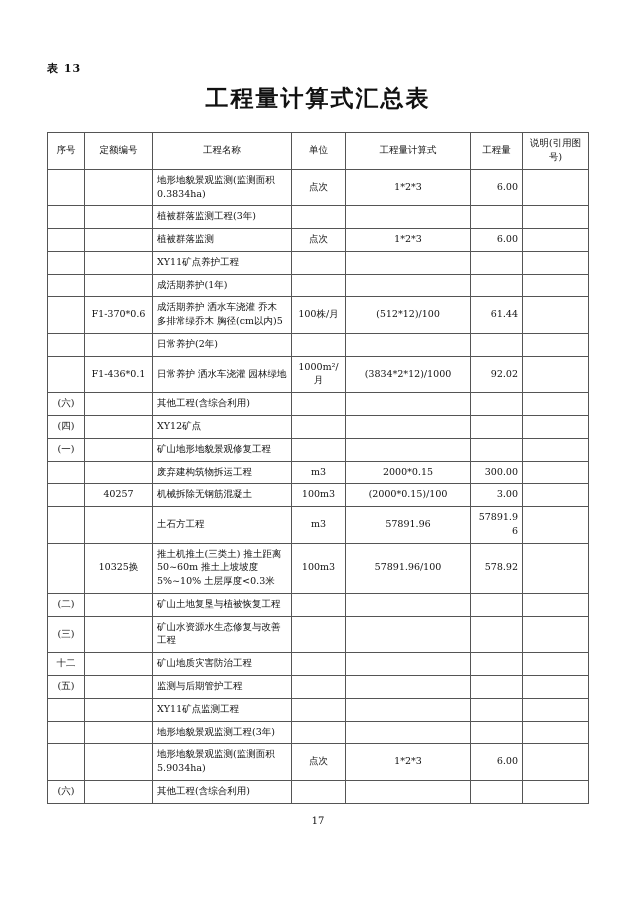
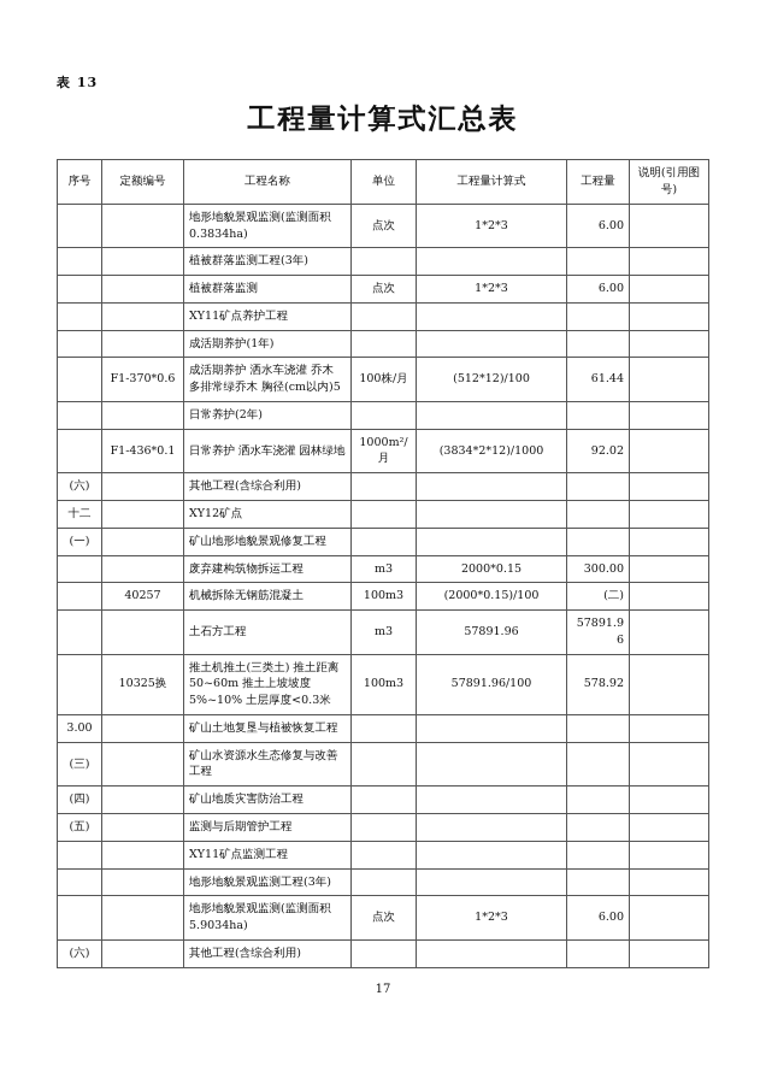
  表 13
  工程量计算式汇总表
  序号	定额编号	工程名称	单位	工程量计算式	工程量	说明(引用图号)
  		地形地貌景观监测(监测面积0.3834ha)	点次	1*2*3	6.00
  		植被群落监测工程(3年)
  		植被群落监测	点次	1*2*3	6.00
  		XY11矿点养护工程
  		成活期养护(1年)
  	F1-370*0.6	成活期养护 洒水车浇灌 乔木 多排常绿乔木 胸径(cm以内)5	100株/月	(512*12)/100	61.44
  		日常养护(2年)
  	F1-436*0.1	日常养护 洒水车浇灌 园林绿地	1000m²/月	(3834*2*12)/1000	92.02
  (六)		其他工程(含综合利用)
- (四)		XY12矿点
+ 十二		XY12矿点
  (一)		矿山地形地貌景观修复工程
  		废弃建构筑物拆运工程	m3	2000*0.15	300.00
- 	40257	机械拆除无钢筋混凝土	100m3	(2000*0.15)/100	3.00
+ 	40257	机械拆除无钢筋混凝土	100m3	(2000*0.15)/100	(二)
  		土石方工程	m3	57891.96	57891.96
  	10325换	推土机推土(三类土) 推土距离50~60m 推土上坡坡度5%~10% 土层厚度<0.3米	100m3	57891.96/100	578.92
- (二)		矿山土地复垦与植被恢复工程
+ 3.00		矿山土地复垦与植被恢复工程
  (三)		矿山水资源水生态修复与改善工程
- 十二		矿山地质灾害防治工程
+ (四)		矿山地质灾害防治工程
  (五)		监测与后期管护工程
  		XY11矿点监测工程
  		地形地貌景观监测工程(3年)
  		地形地貌景观监测(监测面积5.9034ha)	点次	1*2*3	6.00
  (六)		其他工程(含综合利用)
  17
